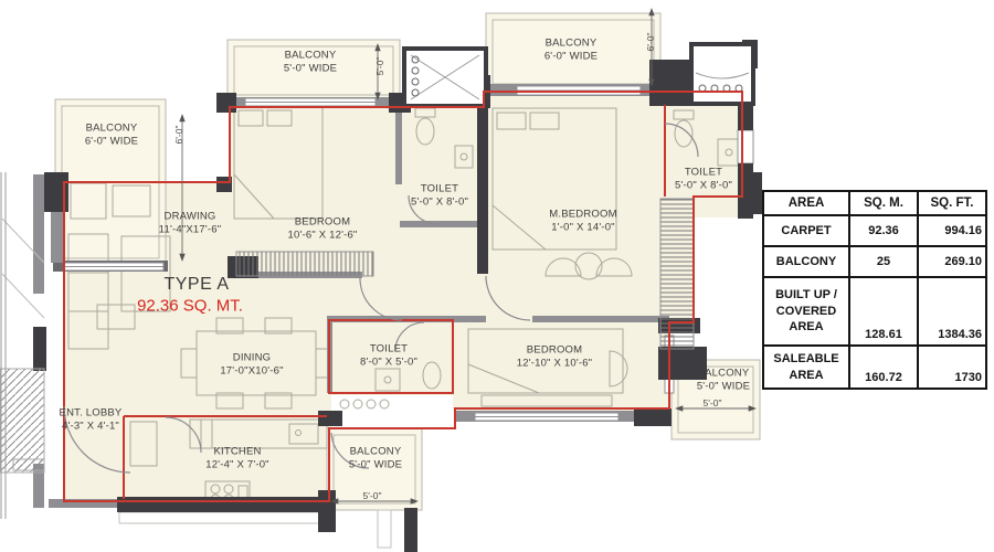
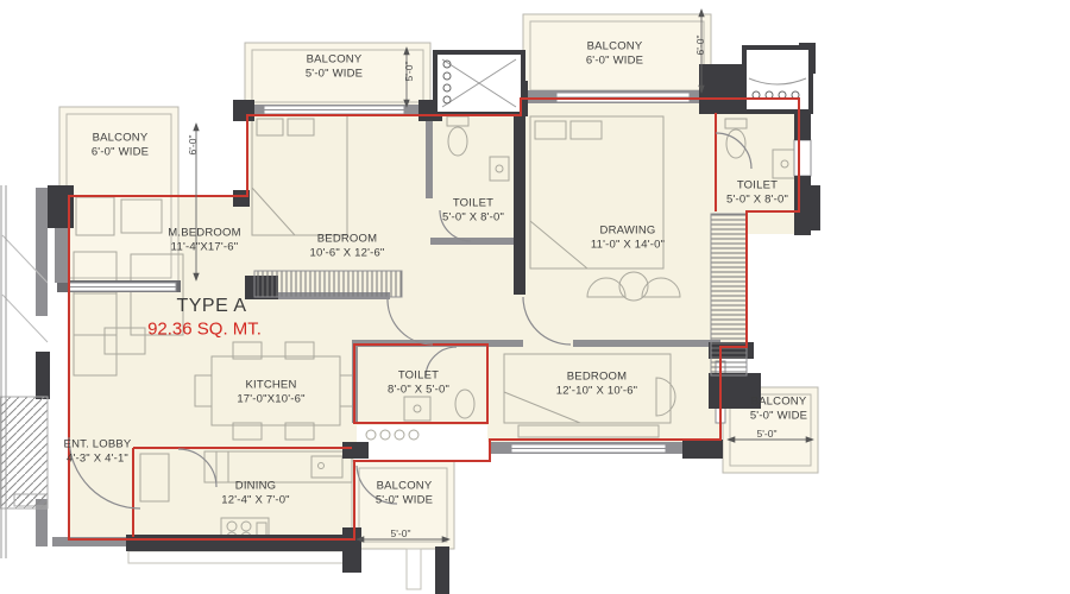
  BALCONY
  6'-0" WIDE
  BALCONY
  5'-0" WIDE
  BALCONY
  6'-0" WIDE
- DRAWING
+ M.BEDROOM
  11'-4"X17'-6"
  BEDROOM
  10'-6" X 12'-6"
  TOILET
  5'-0" X 8'-0"
- M.BEDROOM
+ DRAWING
- 1'-0" X 14'-0"
+ 11'-0" X 14'-0"
  TOILET
  5'-0" X 8'-0"
- DINING
+ KITCHEN
  17'-0"X10'-6"
  TOILET
  8'-0" X 5'-0"
  BEDROOM
  12'-10" X 10'-6"
  BALCONY
  5'-0" WIDE
  ENT. LOBBY
  4'-3" X 4'-1"
- KITCHEN
+ DINING
  12'-4" X 7'-0"
  BALCONY
  5'-0" WIDE
  TYPE A
  92.36 SQ. MT.
  5'-0"
  5'-0"
- AREA	SQ. M.	SQ. FT.
- CARPET	92.36	994.16
- BALCONY	25	269.10
- BUILT UP / COVERED AREA	128.61	1384.36
- SALEABLE AREA	160.72	1730
